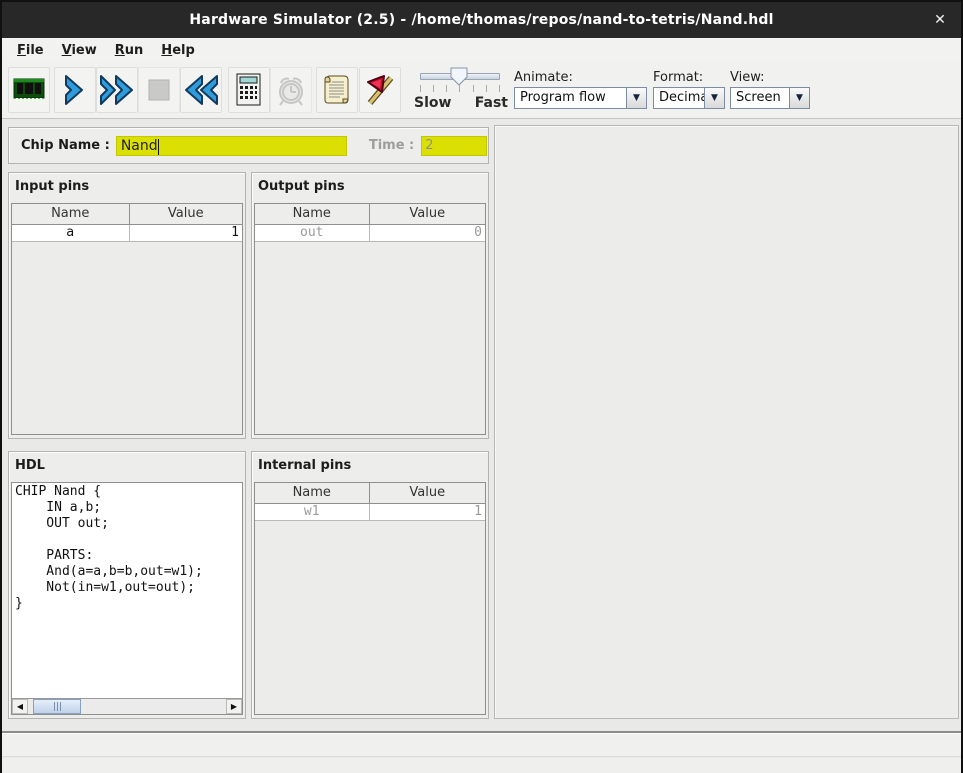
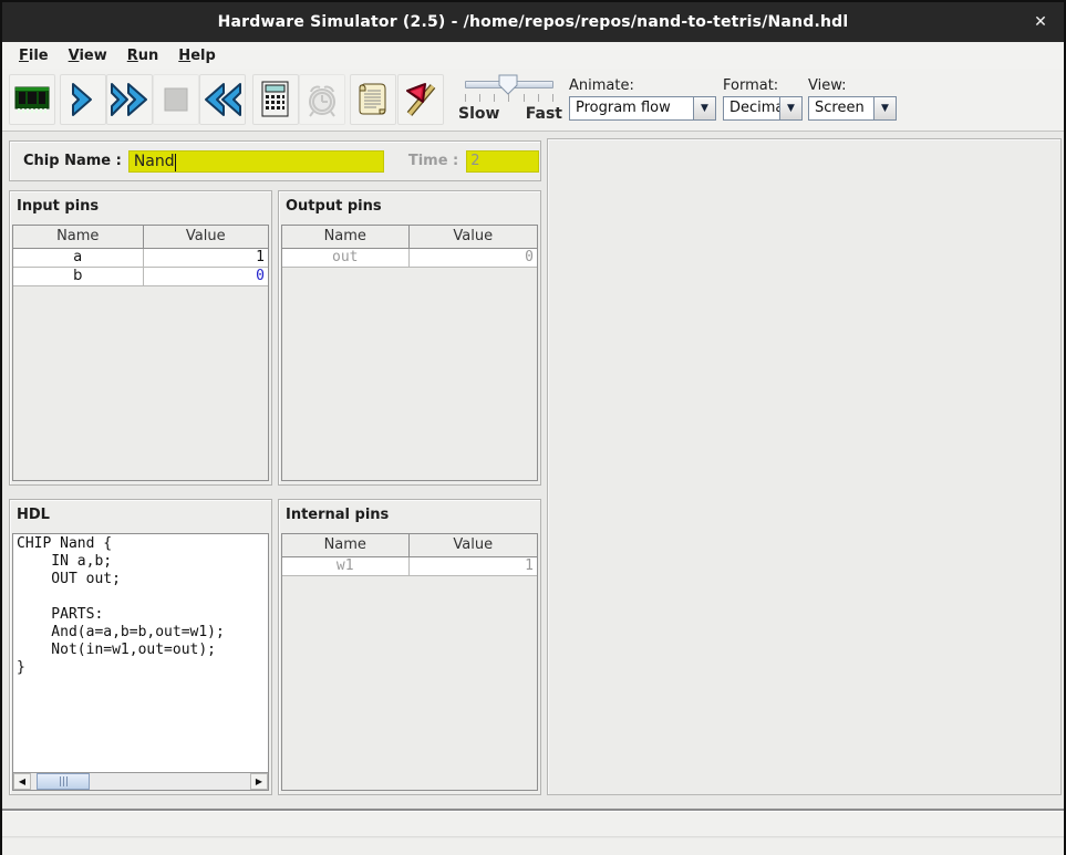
- Hardware Simulator (2.5) - /home/thomas/repos/nand-to-tetris/Nand.hdl
+ Hardware Simulator (2.5) - /home/repos/repos/nand-to-tetris/Nand.hdl
  ✕
  File
  View
  Run
  Help
  Slow
  Fast
  Animate:
  Program flow
  ▼
  Format:
  Decim
  ▼
  View:
  Screen
  ▼
  Chip Name :
  Nand
  Time :
  2
  Input pins
  Name	Value
  a	1
+ b	0
  Output pins
  Name	Value
  out	0
  HDL
  CHIP Nand {
  IN a,b;
  OUT out;
  PARTS:
  And(a=a,b=b,out=w1);
  Not(in=w1,out=out);
  }
  ◀
  ▶
  Internal pins
  Name	Value
  w1	1
